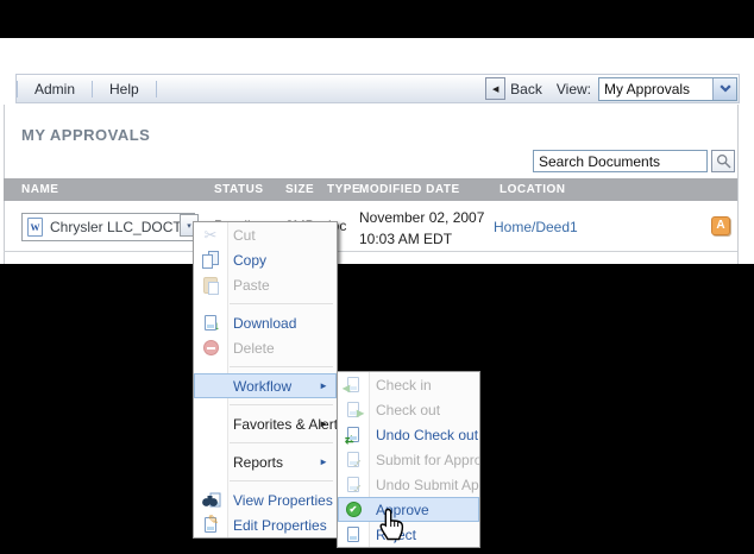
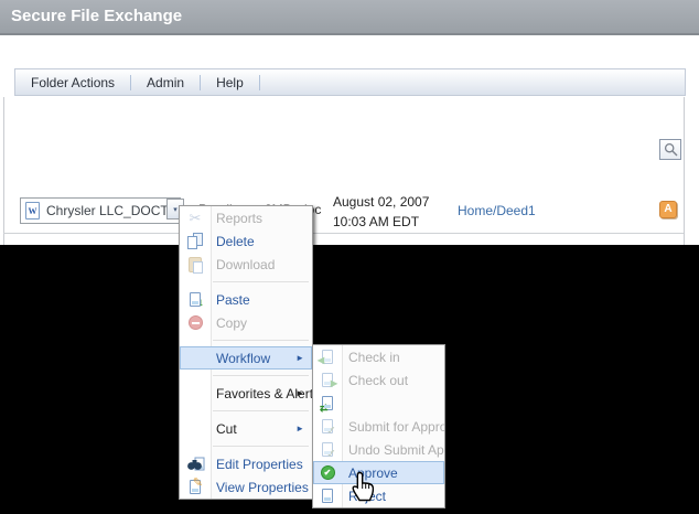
+ Secure File Exchange
+ Folder Actions
  Admin
  Help
- Back
- View:
- My Approvals
- MY APPROVALS
- Search Documents
- NAME
- STATUS
- SIZE
- TYPE
- MODIFIED DATE
- LOCATION
  W
  Chrysler LLC_DOCT
- November 02, 2007
+ August 02, 2007
  10:03 AM EDT
  Home/Deed1
  A
  ✂
- Cut
+ Reports
- Copy
+ Delete
- Paste
+ Download
  ↓
- Download
+ Paste
- Delete
+ Copy
  Workflow
  ►
  Favorites & Aler
  ►
- Reports
+ Cut
  ►
- View Properties
+ Edit Properties
  ✎
- Edit Properties
+ View Properties
  ◀
  Check in
  ▶
  Check out
  ⇄
- Undo Check out
  ✔
  Submit for Appro
  ✔
  ✔
  Aprove
